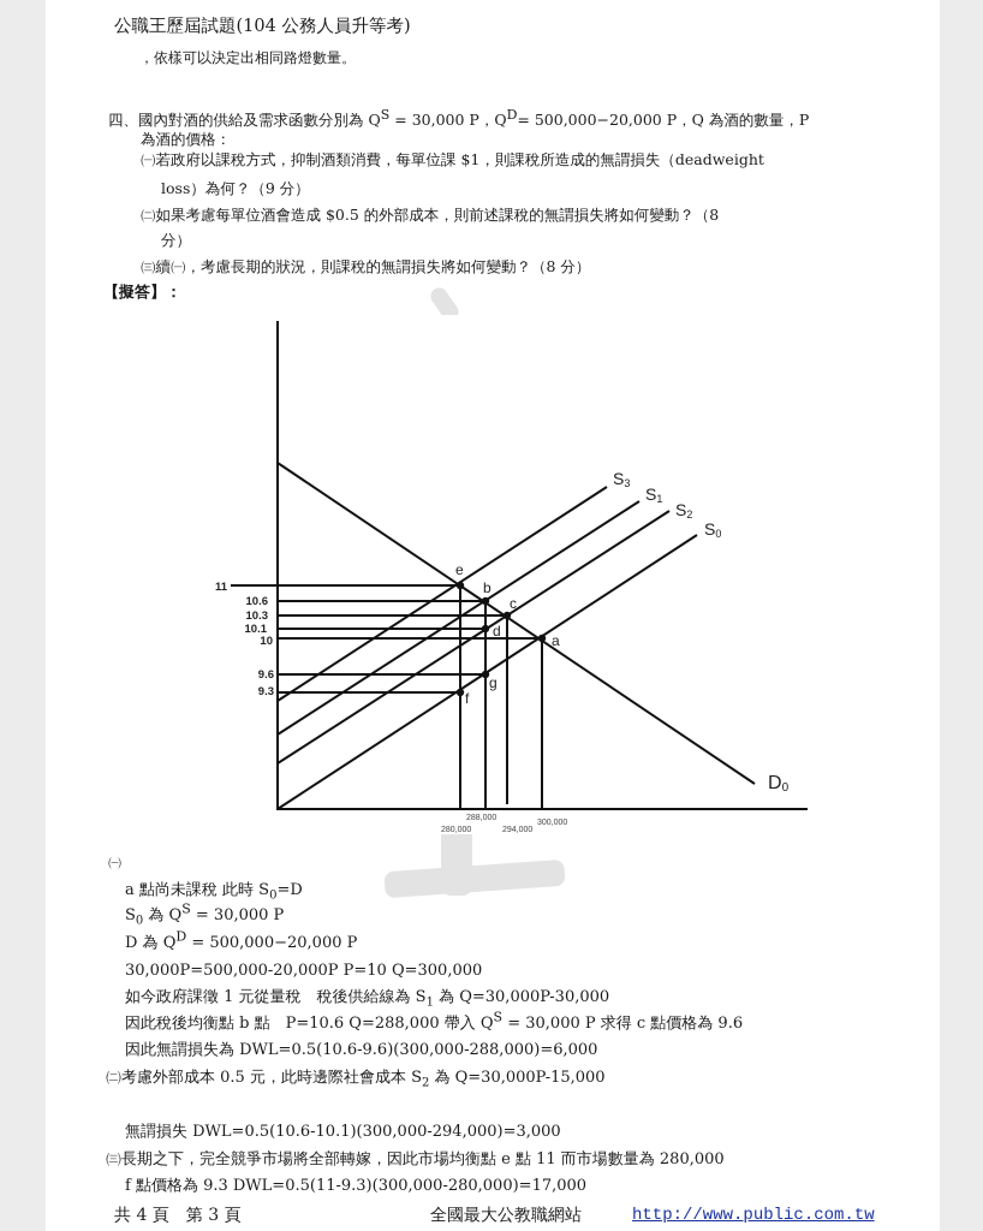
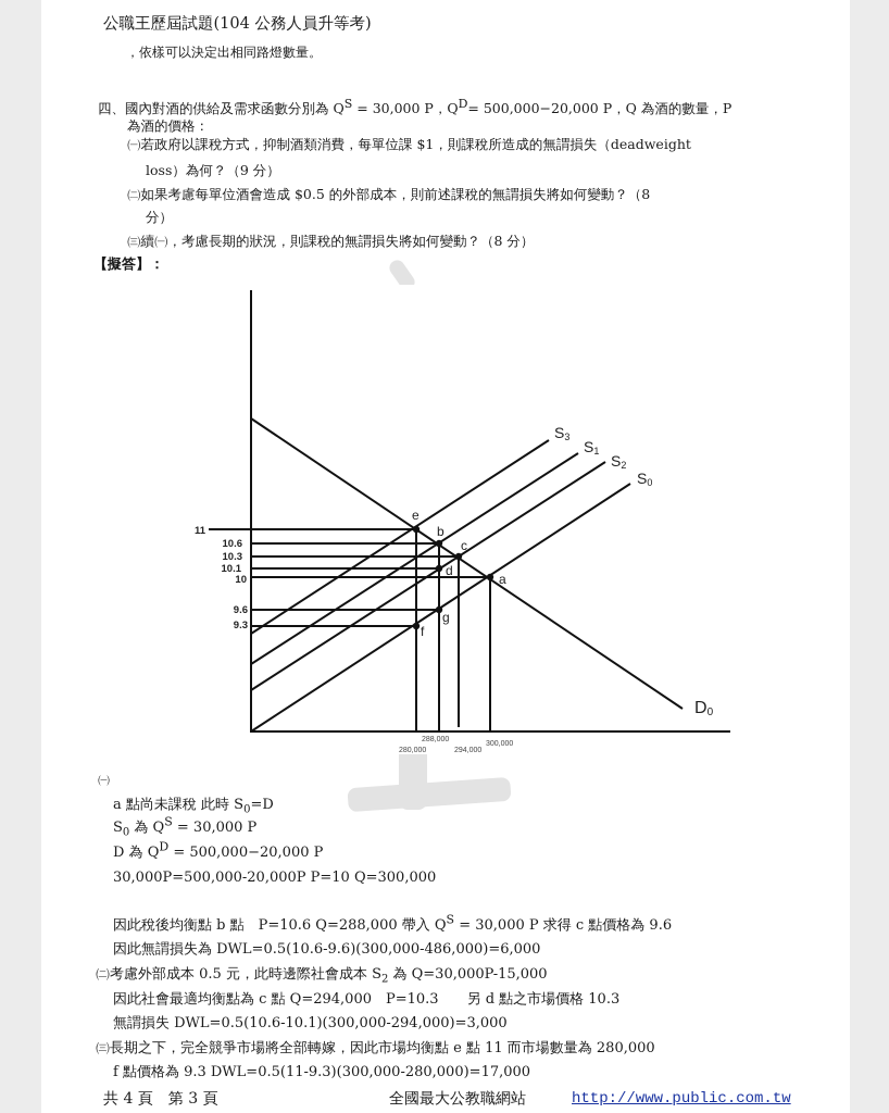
  公職王歷屆試題(104 公務人員升等考)
  ，依樣可以決定出相同路燈數量。
  四、國內對酒的供給及需求函數分別為 QS = 30,000 P，QD= 500,000−20,000 P，Q 為酒的數量，P
  為酒的價格：
  ㈠若政府以課稅方式，抑制酒類消費，每單位課 $1，則課稅所造成的無謂損失（deadweight
  loss）為何？（9 分）
  ㈡如果考慮每單位酒會造成 $0.5 的外部成本，則前述課稅的無謂損失將如何變動？（8
  分）
  ㈢續㈠，考慮長期的狀況，則課稅的無謂損失將如何變動？（8 分）
  【擬答】：
  e
  b
  c
  d
  a
  g
  f
  11
  10.6
  10.3
  10.1
  10
  9.6
  9.3
  S3
  S1
  S2
  S0
  D0
  ㈠
  a 點尚未課稅 此時 S0=D
  S0 為 QS = 30,000 P
  D 為 QD = 500,000−20,000 P
  30,000P=500,000-20,000P P=10 Q=300,000
- 如今政府課徵 1 元從量稅 稅後供給線為 S1 為 Q=30,000P-30,000
  因此稅後均衡點 b 點 P=10.6 Q=288,000 帶入 QS = 30,000 P 求得 c 點價格為 9.6
- 因此無謂損失為 DWL=0.5(10.6-9.6)(300,000-288,000)=6,000
+ 因此無謂損失為 DWL=0.5(10.6-9.6)(300,000-486,000)=6,000
  ㈡考慮外部成本 0.5 元，此時邊際社會成本 S2 為 Q=30,000P-15,000
+ 因此社會最適均衡點為 c 點 Q=294,000 P=10.3 另 d 點之市場價格 10.3
  無謂損失 DWL=0.5(10.6-10.1)(300,000-294,000)=3,000
  ㈢長期之下，完全競爭市場將全部轉嫁，因此市場均衡點 e 點 11 而市場數量為 280,000
  f 點價格為 9.3 DWL=0.5(11-9.3)(300,000-280,000)=17,000
  共 4 頁 第 3 頁
  全國最大公教職網站
  http://www.public.com.tw
